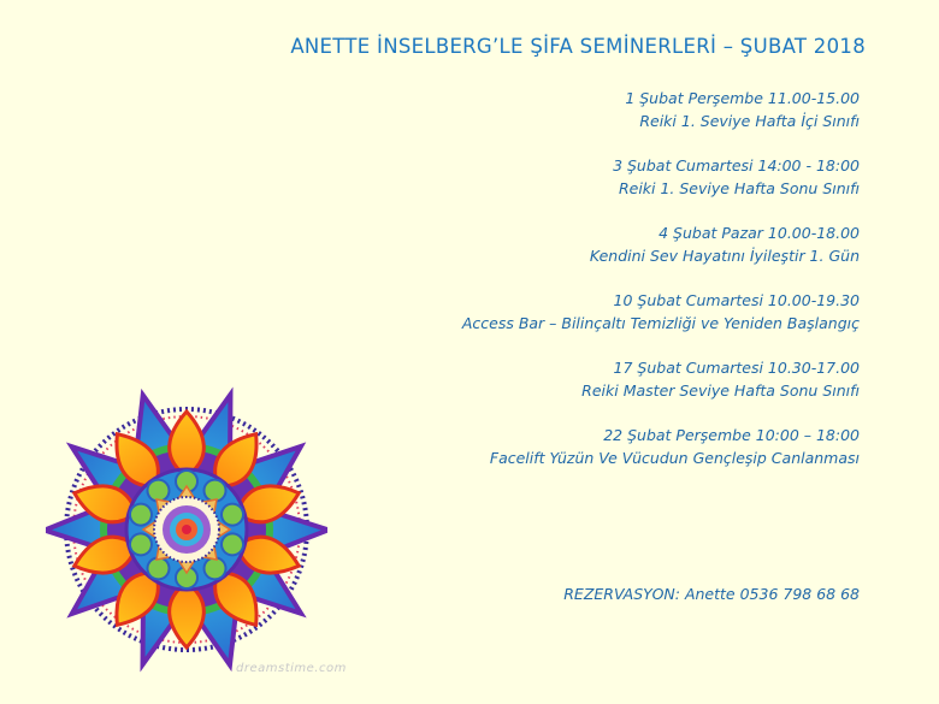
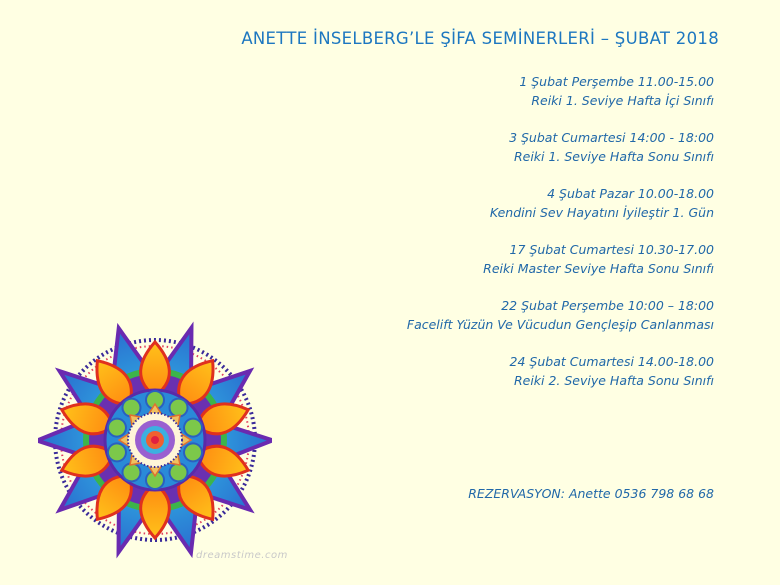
  ANETTE İNSELBERG’LE ŞİFA SEMİNERLERİ – ŞUBAT 2018
  1 Şubat Perşembe 11.00-15.00
  Reiki 1. Seviye Hafta İçi Sınıfı
  3 Şubat Cumartesi 14:00 - 18:00
  Reiki 1. Seviye Hafta Sonu Sınıfı
  4 Şubat Pazar 10.00-18.00
  Kendini Sev Hayatını İyileştir 1. Gün
- 10 Şubat Cumartesi 10.00-19.30
- Access Bar – Bilinçaltı Temizliği ve Yeniden Başlangıç
  17 Şubat Cumartesi 10.30-17.00
  Reiki Master Seviye Hafta Sonu Sınıfı
  22 Şubat Perşembe 10:00 – 18:00
  Facelift Yüzün Ve Vücudun Gençleşip Canlanması
+ 24 Şubat Cumartesi 14.00-18.00
+ Reiki 2. Seviye Hafta Sonu Sınıfı
  REZERVASYON: Anette 0536 798 68 68
  dreamstime.com
